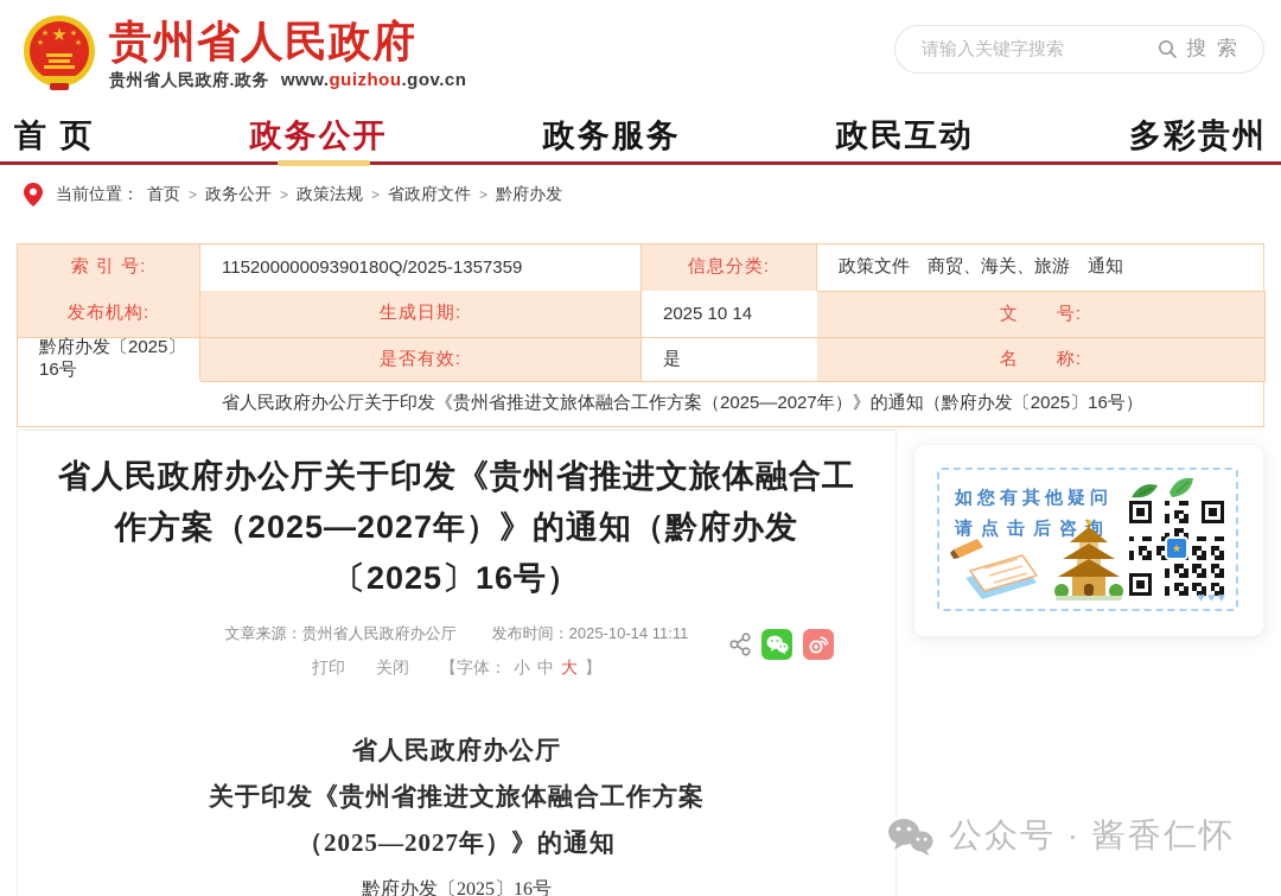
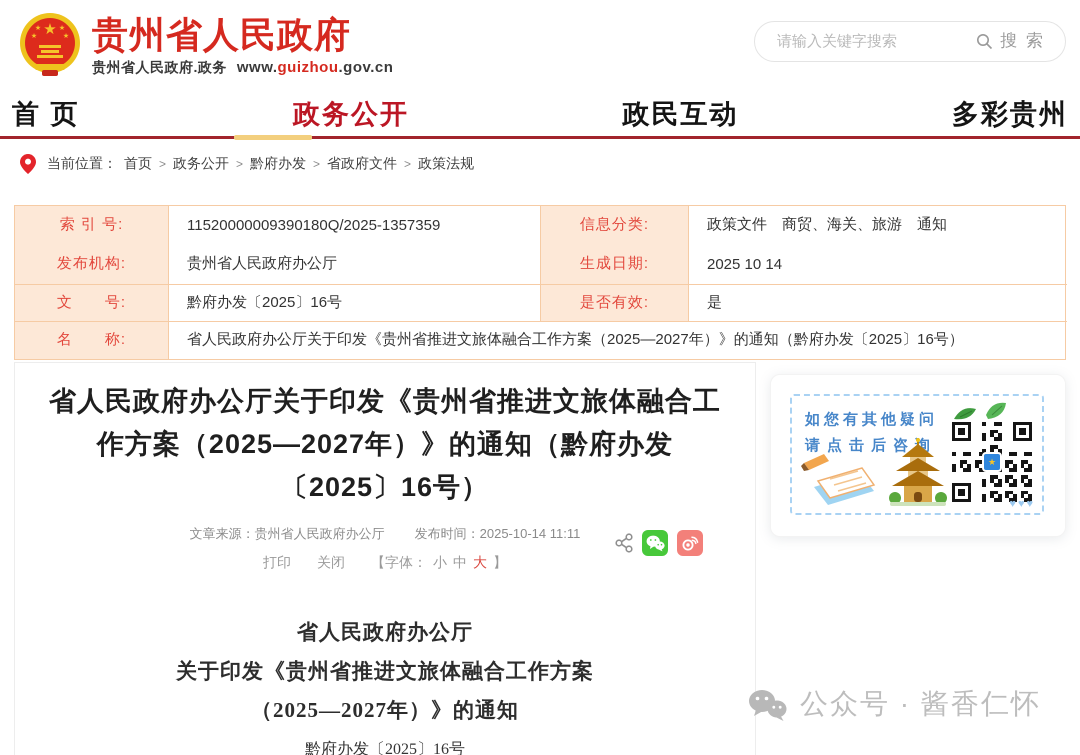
  ★
  贵州省人民政府
  贵州省人民政府.政务 www.guizhou.gov.cn
  请输入关键字搜索
  搜 索
  首 页
  政务公开
- 政务服务
  政民互动
  多彩贵州
  当前位置：
  首页
  >
  政务公开
  >
- 政策法规
+ 黔府办发
  >
  省政府文件
  >
- 黔府办发
+ 政策法规
  索 引 号:
  11520000009390180Q/2025-1357359
  信息分类:
  政策文件 商贸、海关、旅游 通知
  发布机构:
+ 贵州省人民政府办公厅
  生成日期:
  2025 10 14
  文 号:
  黔府办发〔2025〕16号
  是否有效:
  是
  名 称:
  省人民政府办公厅关于印发《贵州省推进文旅体融合工作方案（2025—2027年）》的通知（黔府办发〔2025〕16号）
  省人民政府办公厅关于印发《贵州省推进文旅体融合工作方案（2025—2027年）》的通知（黔府办发〔2025〕16号）
  文章来源：贵州省人民政府办公厅 发布时间：2025-10-14 11:11
  打印
  关闭
  【字体：
  小
  中
  大
  】
  省人民政府办公厅
  关于印发《贵州省推进文旅体融合工作方案
  （2025—2027年）》的通知
  黔府办发〔2025〕16号
  如您有其他疑问
  请点击后咨询
  ★
  ♥♥♥
  公众号 · 酱香仁怀
